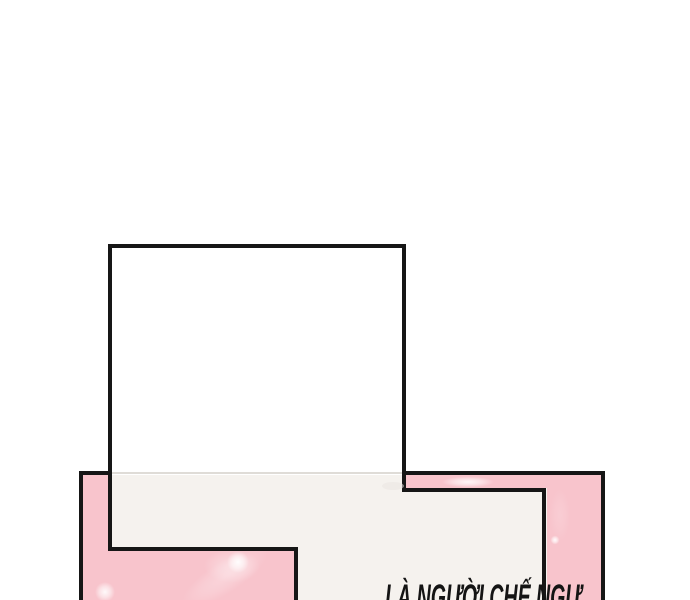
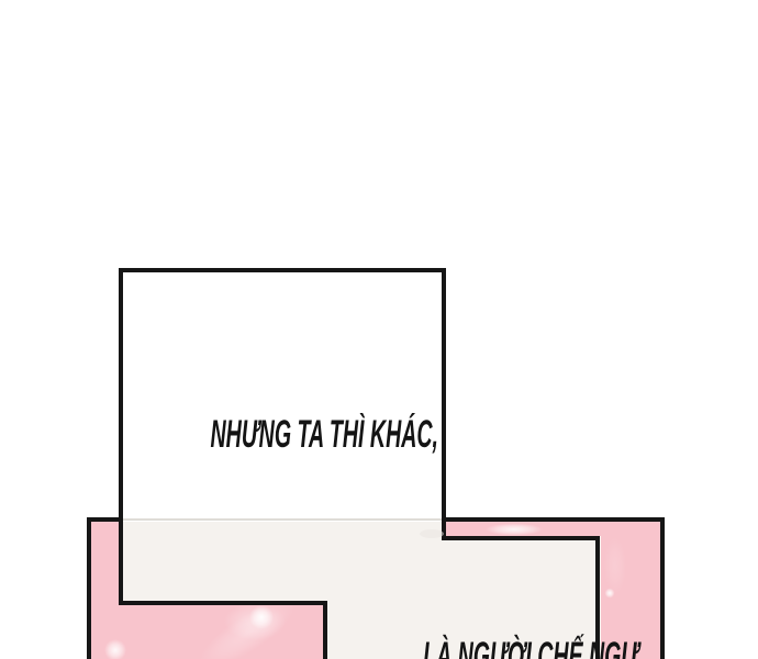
+ NHƯNG TA THÌ KHÁC,
  LÀ NGƯỜI CHẾ NGỰ
